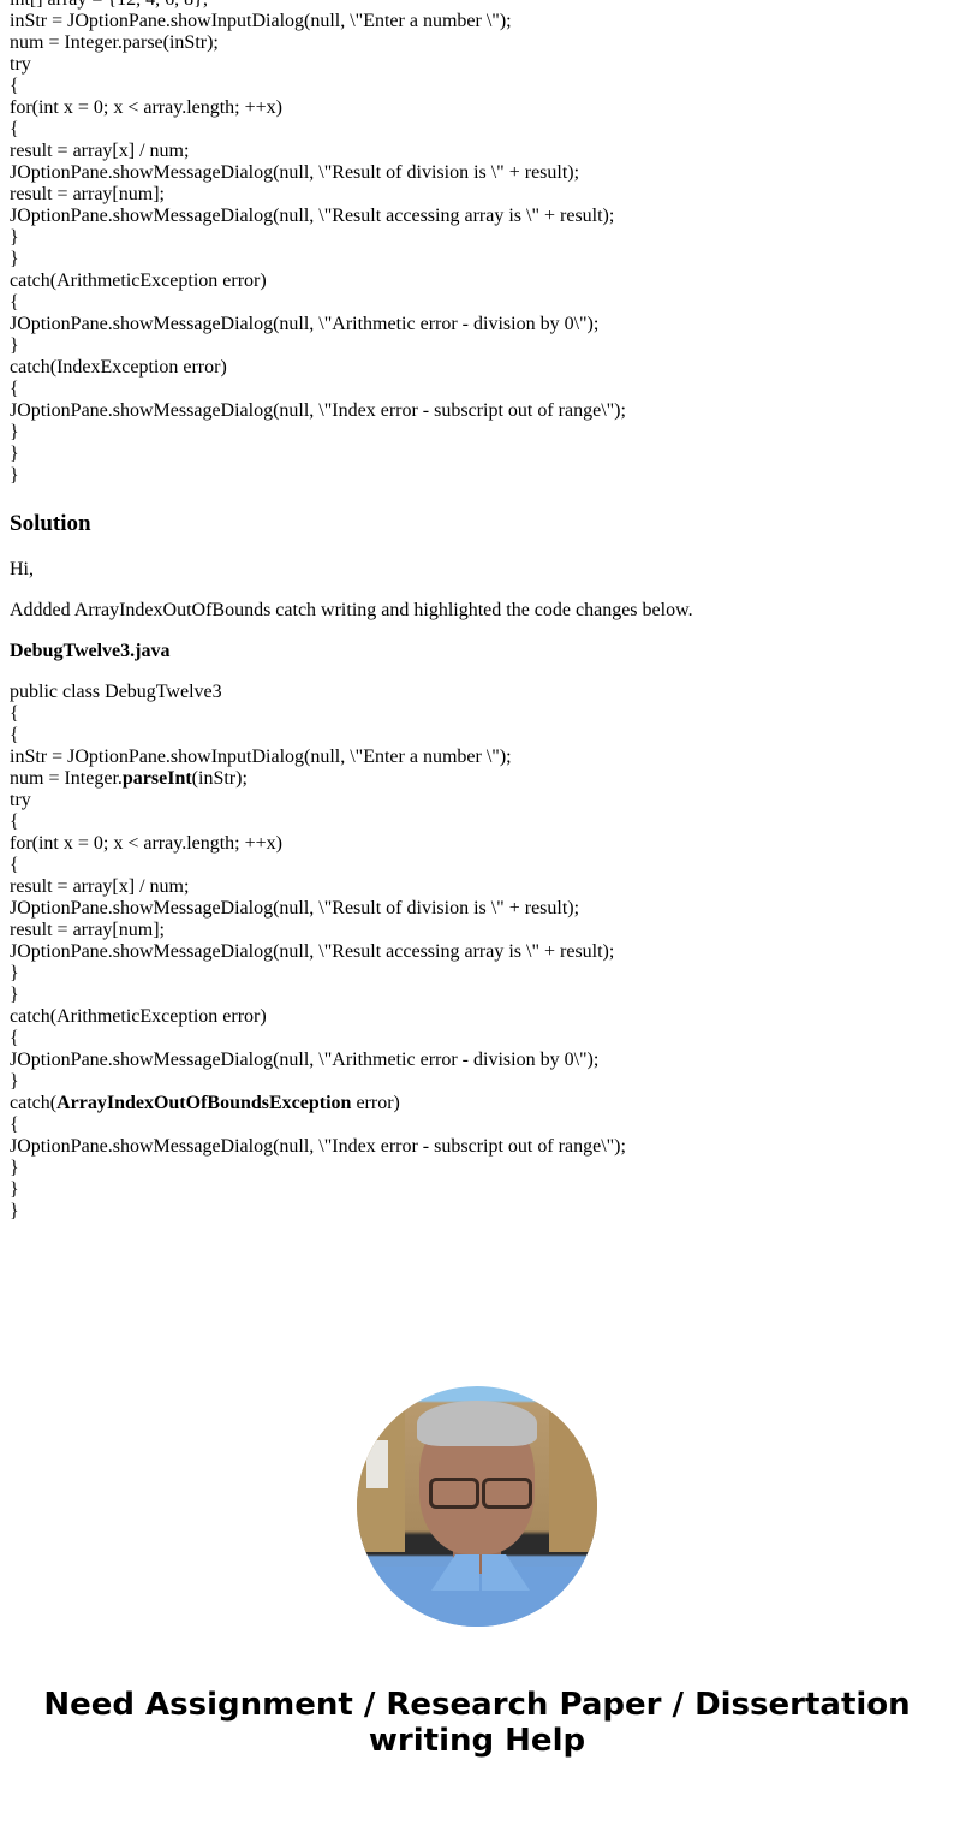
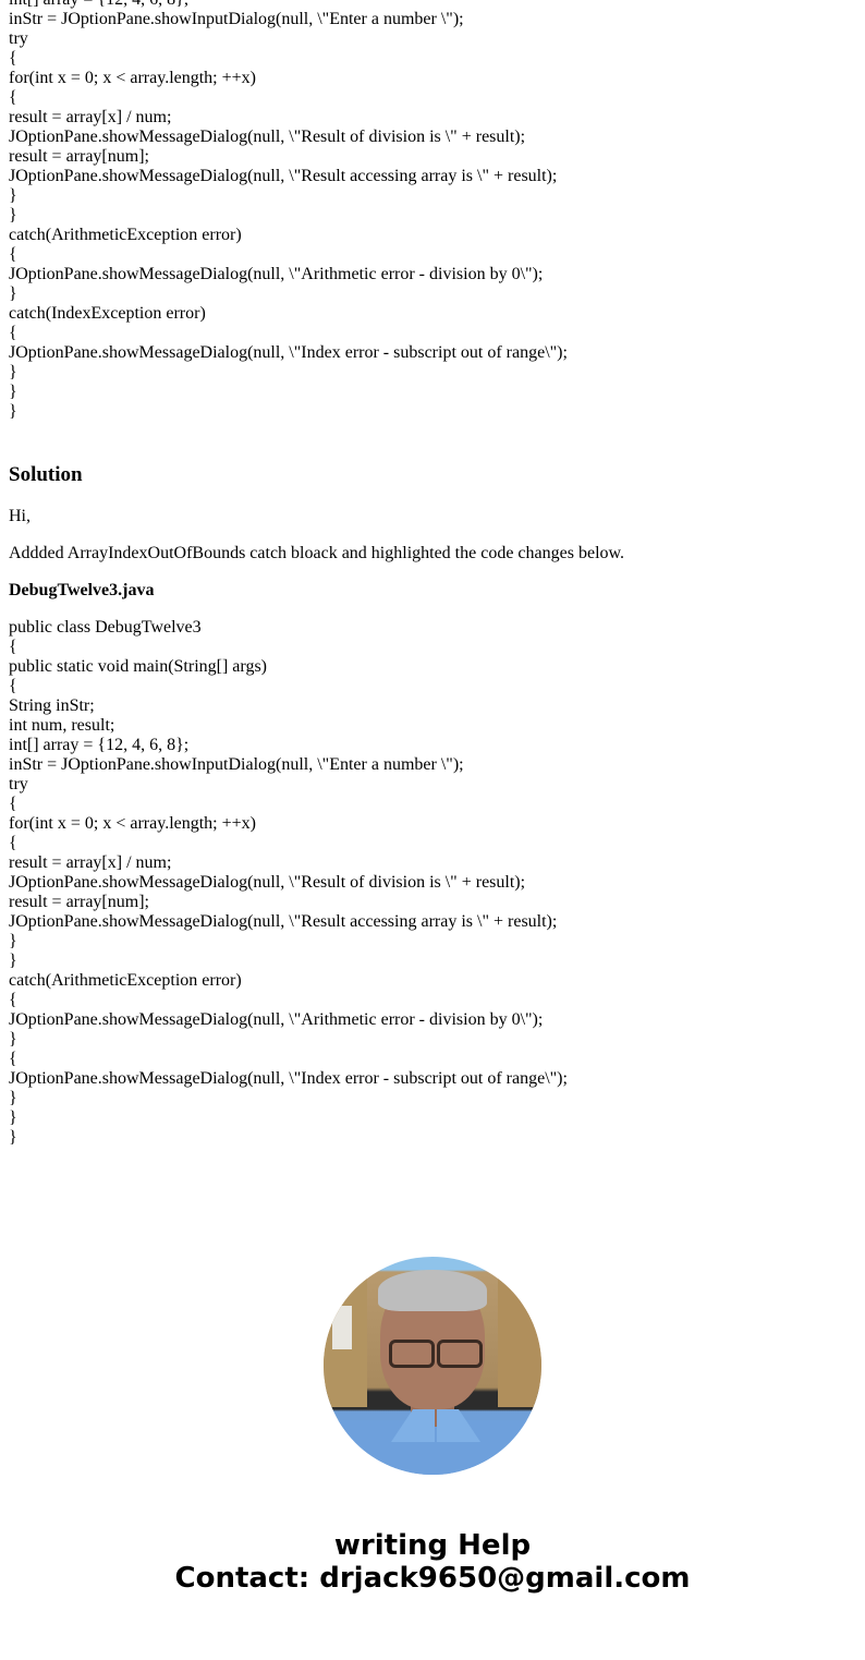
  inStr = JOptionPane.showInputDialog(null, \"Enter a number \");
- num = Integer.parse(inStr);
  try
  {
  for(int x = 0; x < array.length; ++x)
  {
  result = array[x] / num;
  JOptionPane.showMessageDialog(null, \"Result of division is \" + result);
  result = array[num];
  JOptionPane.showMessageDialog(null, \"Result accessing array is \" + result);
  }
  }
  catch(ArithmeticException error)
  {
  JOptionPane.showMessageDialog(null, \"Arithmetic error - division by 0\");
  }
  catch(IndexException error)
  {
  JOptionPane.showMessageDialog(null, \"Index error - subscript out of range\");
  }
  }
  }
  Solution
  Hi,
- Addded ArrayIndexOutOfBounds catch writing and highlighted the code changes below.
+ Addded ArrayIndexOutOfBounds catch bloack and highlighted the code changes below.
  DebugTwelve3.java
  public class DebugTwelve3
  {
+ public static void main(String[] args)
  {
+ String inStr;
+ int num, result;
+ int[] array = {12, 4, 6, 8};
  inStr = JOptionPane.showInputDialog(null, \"Enter a number \");
- num = Integer.parseInt(inStr);
  try
  {
  for(int x = 0; x < array.length; ++x)
  {
  result = array[x] / num;
  JOptionPane.showMessageDialog(null, \"Result of division is \" + result);
  result = array[num];
  JOptionPane.showMessageDialog(null, \"Result accessing array is \" + result);
  }
  }
  catch(ArithmeticException error)
  {
  JOptionPane.showMessageDialog(null, \"Arithmetic error - division by 0\");
  }
- catch(ArrayIndexOutOfBoundsException error)
  {
  JOptionPane.showMessageDialog(null, \"Index error - subscript out of range\");
  }
  }
  }
- Need Assignment / Research Paper / Dissertation
  writing Help
+ Contact: drjack9650@gmail.com
